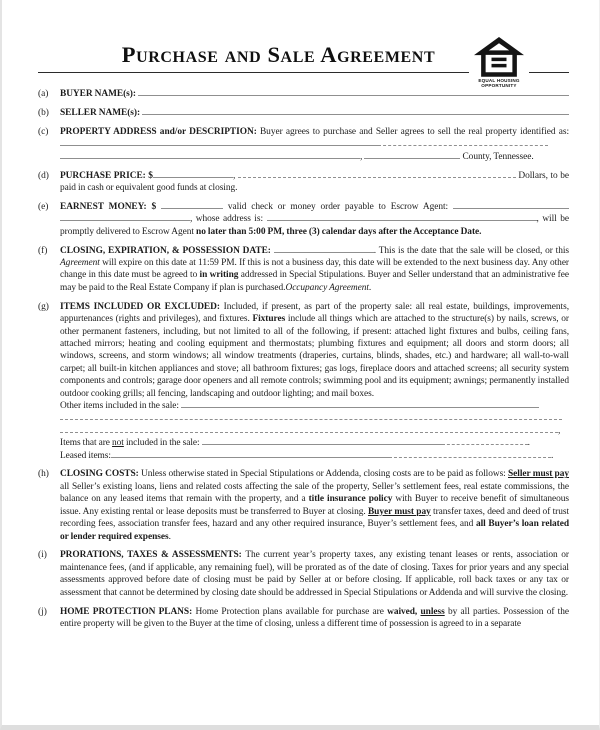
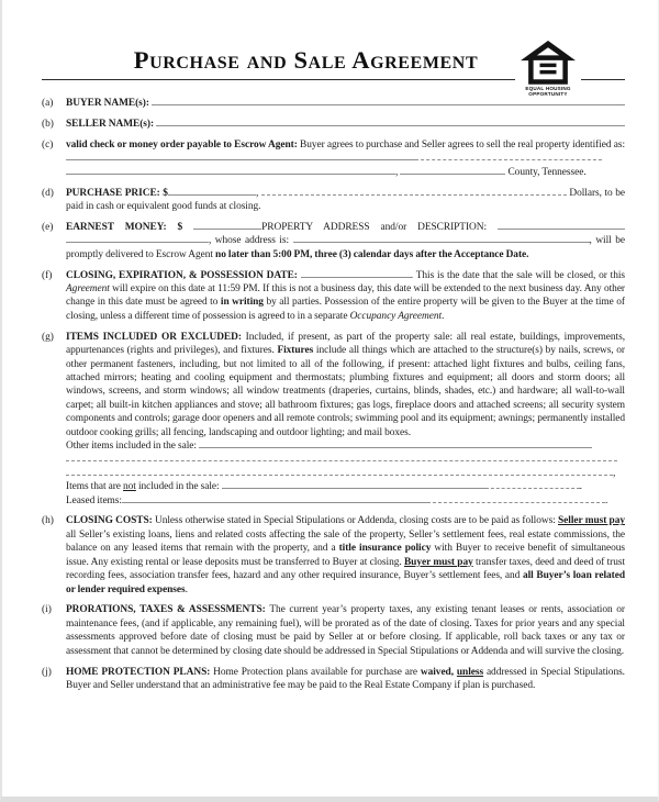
  Purchase and Sale Agreement
  (a)
  BUYER NAME(s):
  (b)
  SELLER NAME(s):
  (c)
- PROPERTY ADDRESS and/or DESCRIPTION: Buyer agrees to purchase and Seller agrees to sell the real property identified as: , County, Tennessee.
+ valid check or money order payable to Escrow Agent: Buyer agrees to purchase and Seller agrees to sell the real property identified as: , County, Tennessee.
  (d)
  PURCHASE PRICE: $ , Dollars, to be paid in cash or equivalent good funds at closing.
  (e)
- EARNEST MONEY: $ valid check or money order payable to Escrow Agent: , whose address is: , will be promptly delivered to Escrow Agent no later than 5:00 PM, three (3) calendar days after the Acceptance Date.
+ EARNEST MONEY: $ PROPERTY ADDRESS and/or DESCRIPTION: , whose address is: , will be promptly delivered to Escrow Agent no later than 5:00 PM, three (3) calendar days after the Acceptance Date.
  (f)
- CLOSING, EXPIRATION, & POSSESSION DATE: . This is the date that the sale will be closed, or this Agreement will expire on this date at 11:59 PM. If this is not a business day, this date will be extended to the next business day. Any other change in this date must be agreed to in writing addressed in Special Stipulations. Buyer and Seller understand that an administrative fee may be paid to the Real Estate Company if plan is purchased.Occupancy Agreement.
+ CLOSING, EXPIRATION, & POSSESSION DATE: . This is the date that the sale will be closed, or this Agreement will expire on this date at 11:59 PM. If this is not a business day, this date will be extended to the next business day. Any other change in this date must be agreed to in writing by all parties. Possession of the entire property will be given to the Buyer at the time of closing, unless a different time of possession is agreed to in a separate Occupancy Agreement.
  (g)
  ITEMS INCLUDED OR EXCLUDED: Included, if present, as part of the property sale: all real estate, buildings, improvements, appurtenances (rights and privileges), and fixtures. Fixtures include all things which are attached to the structure(s) by nails, screws, or other permanent fasteners, including, but not limited to all of the following, if present: attached light fixtures and bulbs, ceiling fans, attached mirrors; heating and cooling equipment and thermostats; plumbing fixtures and equipment; all doors and storm doors; all windows, screens, and storm windows; all window treatments (draperies, curtains, blinds, shades, etc.) and hardware; all wall-to-wall carpet; all built-in kitchen appliances and stove; all bathroom fixtures; gas logs, fireplace doors and attached screens; all security system components and controls; garage door openers and all remote controls; swimming pool and its equipment; awnings; permanently installed outdoor cooking grills; all fencing, landscaping and outdoor lighting; and mail boxes.
  Other items included in the sale:
  ,
  Items that are not included in the sale: .
  Leased items: .
  (h)
  CLOSING COSTS: Unless otherwise stated in Special Stipulations or Addenda, closing costs are to be paid as follows: Seller must pay all Seller’s existing loans, liens and related costs affecting the sale of the property, Seller’s settlement fees, real estate commissions, the balance on any leased items that remain with the property, and a title insurance policy with Buyer to receive benefit of simultaneous issue. Any existing rental or lease deposits must be transferred to Buyer at closing. Buyer must pay transfer taxes, deed and deed of trust recording fees, association transfer fees, hazard and any other required insurance, Buyer’s settlement fees, and all Buyer’s loan related or lender required expenses.
  (i)
  PRORATIONS, TAXES & ASSESSMENTS: The current year’s property taxes, any existing tenant leases or rents, association or maintenance fees, (and if applicable, any remaining fuel), will be prorated as of the date of closing. Taxes for prior years and any special assessments approved before date of closing must be paid by Seller at or before closing. If applicable, roll back taxes or any tax or assessment that cannot be determined by closing date should be addressed in Special Stipulations or Addenda and will survive the closing.
  (j)
- HOME PROTECTION PLANS: Home Protection plans available for purchase are waived, unless by all parties. Possession of the entire property will be given to the Buyer at the time of closing, unless a different time of possession is agreed to in a separate
+ HOME PROTECTION PLANS: Home Protection plans available for purchase are waived, unless addressed in Special Stipulations. Buyer and Seller understand that an administrative fee may be paid to the Real Estate Company if plan is purchased.
